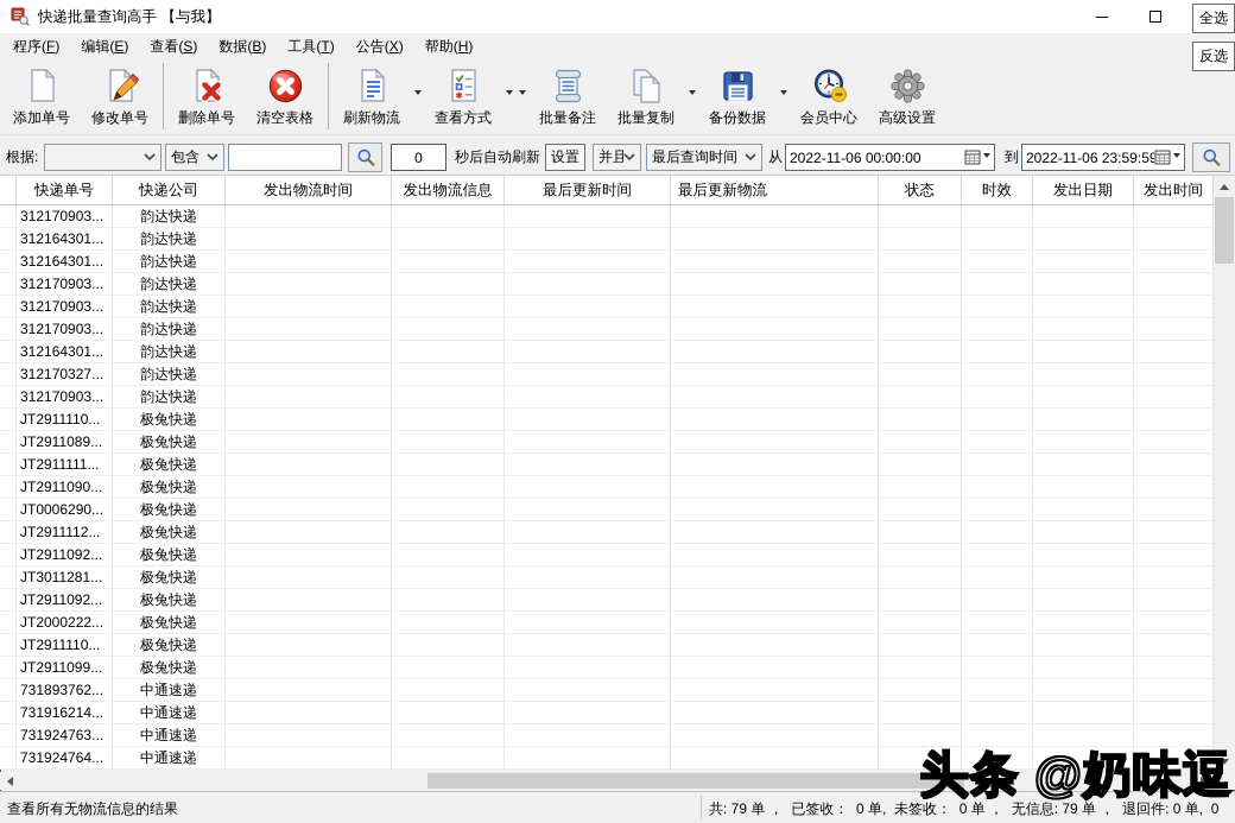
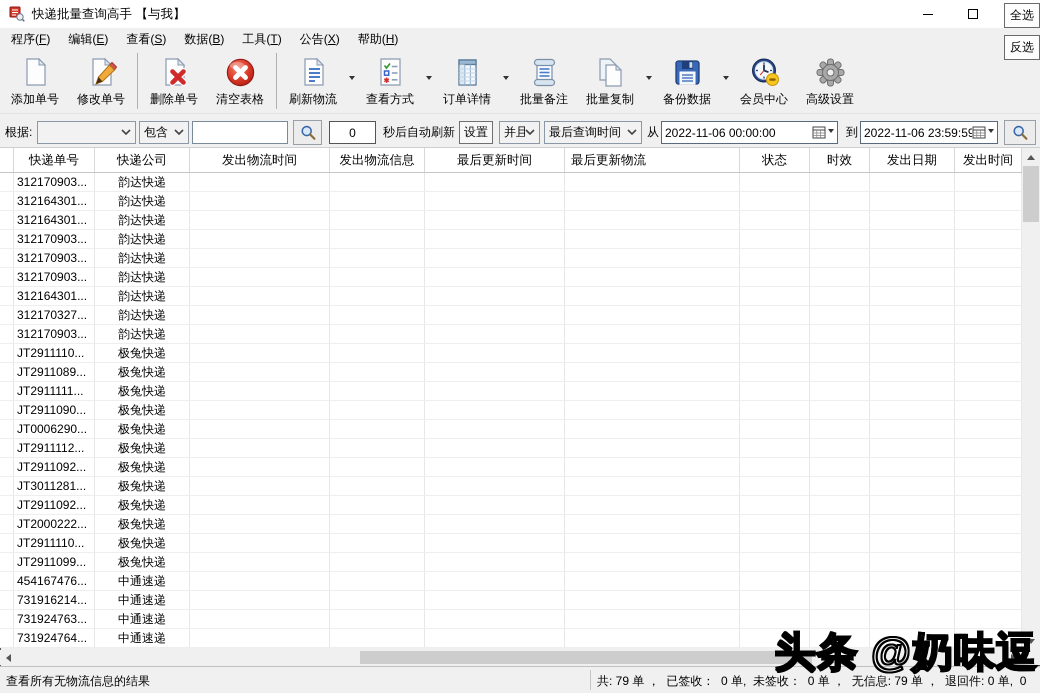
  快递批量查询高手 【与我】
  程序(F)
  编辑(E)
  查看(S)
  数据(B)
  工具(T)
  公告(X)
  帮助(H)
  添加单号
  修改单号
  删除单号
  清空表格
  刷新物流
  查看方式
+ 订单详情
  批量备注
  批量复制
  备份数据
  会员中心
  高级设置
  全选
  反选
  根据:
  包含
  0
  秒后自动刷新
  设置
  并且
  最后查询时间
  从
  2022-11-06 00:00:00
  到
  2022-11-06 23:59:59
  快递单号
  快递公司
  发出物流时间
  发出物流信息
  最后更新时间
  最后更新物流
  状态
  时效
  发出日期
  发出时间
  312170903...
  韵达快递
  312164301...
  韵达快递
  312164301...
  韵达快递
  312170903...
  韵达快递
  312170903...
  韵达快递
  312170903...
  韵达快递
  312164301...
  韵达快递
  312170327...
  韵达快递
  312170903...
  韵达快递
  JT2911110...
  极兔快递
  JT2911089...
  极兔快递
  JT2911111...
  极兔快递
  JT2911090...
  极兔快递
  JT0006290...
  极兔快递
  JT2911112...
  极兔快递
  JT2911092...
  极兔快递
  JT3011281...
  极兔快递
  JT2911092...
  极兔快递
  JT2000222...
  极兔快递
  JT2911110...
  极兔快递
  JT2911099...
  极兔快递
- 731893762...
+ 454167476...
  中通速递
  731916214...
  中通速递
  731924763...
  中通速递
  731924764...
  中通速递
  查看所有无物流信息的结果
  共: 79 单 ， 已签收： 0 单, 未签收： 0 单 ， 无信息: 79 单 ， 退回件: 0 单, 0
  头条 @奶味逗
